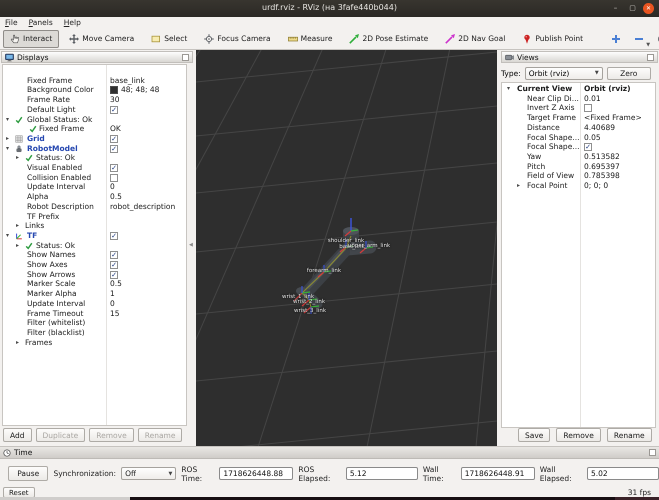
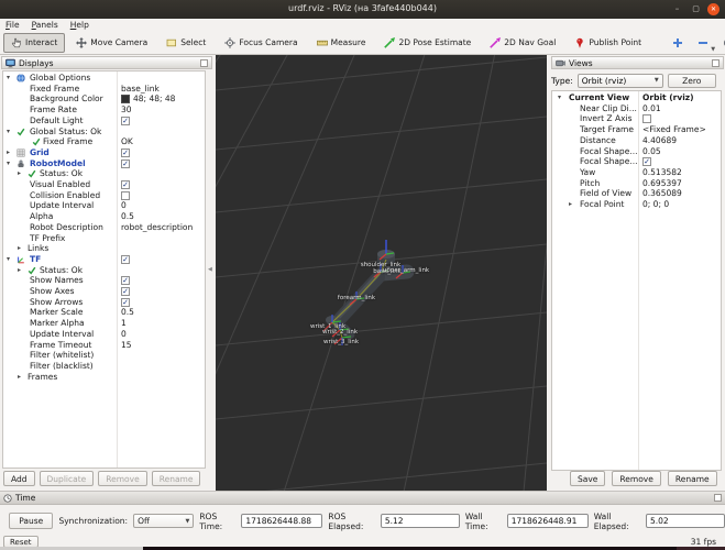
  urdf.rviz - RViz (на 3fafe440b044)
  –
  ▢
  File
  Panels
  Help
  Interact
  Move Camera
  Select
  Focus Camera
  Measure
  2D Pose Estimate
  2D Nav Goal
  Publish Point
  Displays
+ Global Options
  Fixed Frame
  base_link
  Background Color
  48; 48; 48
  Frame Rate
  30
  Default Light
  ✓
  Global Status: Ok
  Fixed Frame
  OK
  Grid
  ✓
  RobotModel
  ✓
  Status: Ok
  Visual Enabled
  ✓
  Collision Enabled
  Update Interval
  0
  Alpha
  0.5
  Robot Description
  robot_description
  TF Prefix
  Links
  TF
  ✓
  Status: Ok
  Show Names
  ✓
  Show Axes
  ✓
  Show Arrows
  ✓
  Marker Scale
  0.5
  Marker Alpha
  1
  Update Interval
  0
  Frame Timeout
  15
  Filter (whitelist)
  Filter (blacklist)
  Frames
  Add
  Duplicate
  Remove
  Rename
  Views
  Type:
  Orbit (rviz)
  Zero
  Current View
  Orbit (rviz)
  Near Clip Di...
  0.01
  Invert Z Axis
  Target Frame
  <Fixed Frame>
  Distance
  4.40689
  Focal Shape...
  0.05
  Focal Shape...
  ✓
  Yaw
  0.513582
  Pitch
  0.695397
  Field of View
- 0.785398
+ 0.365089
  Focal Point
  0; 0; 0
  Save
  Remove
  Rename
  Time
  Pause
  Synchronization:
  Off
  ROS Time:
  1718626448.88
  ROS Elapsed:
  5.12
  Wall Time:
  1718626448.91
  Wall Elapsed:
  5.02
  Reset
  31 fps
